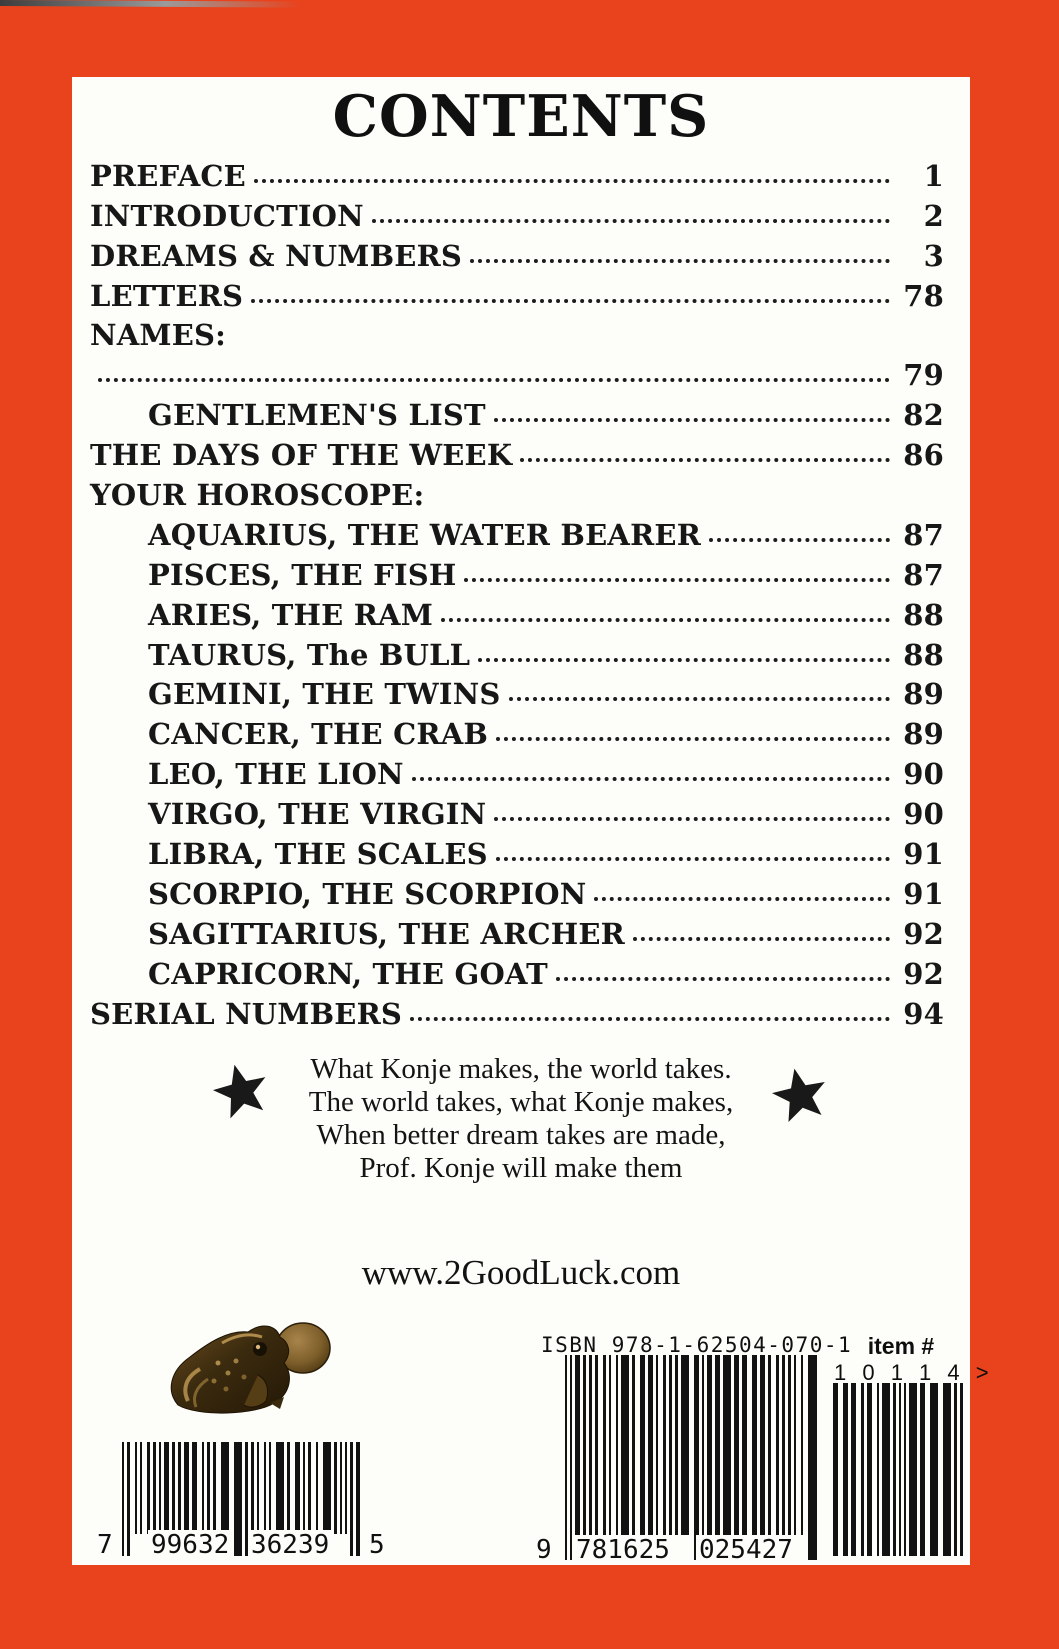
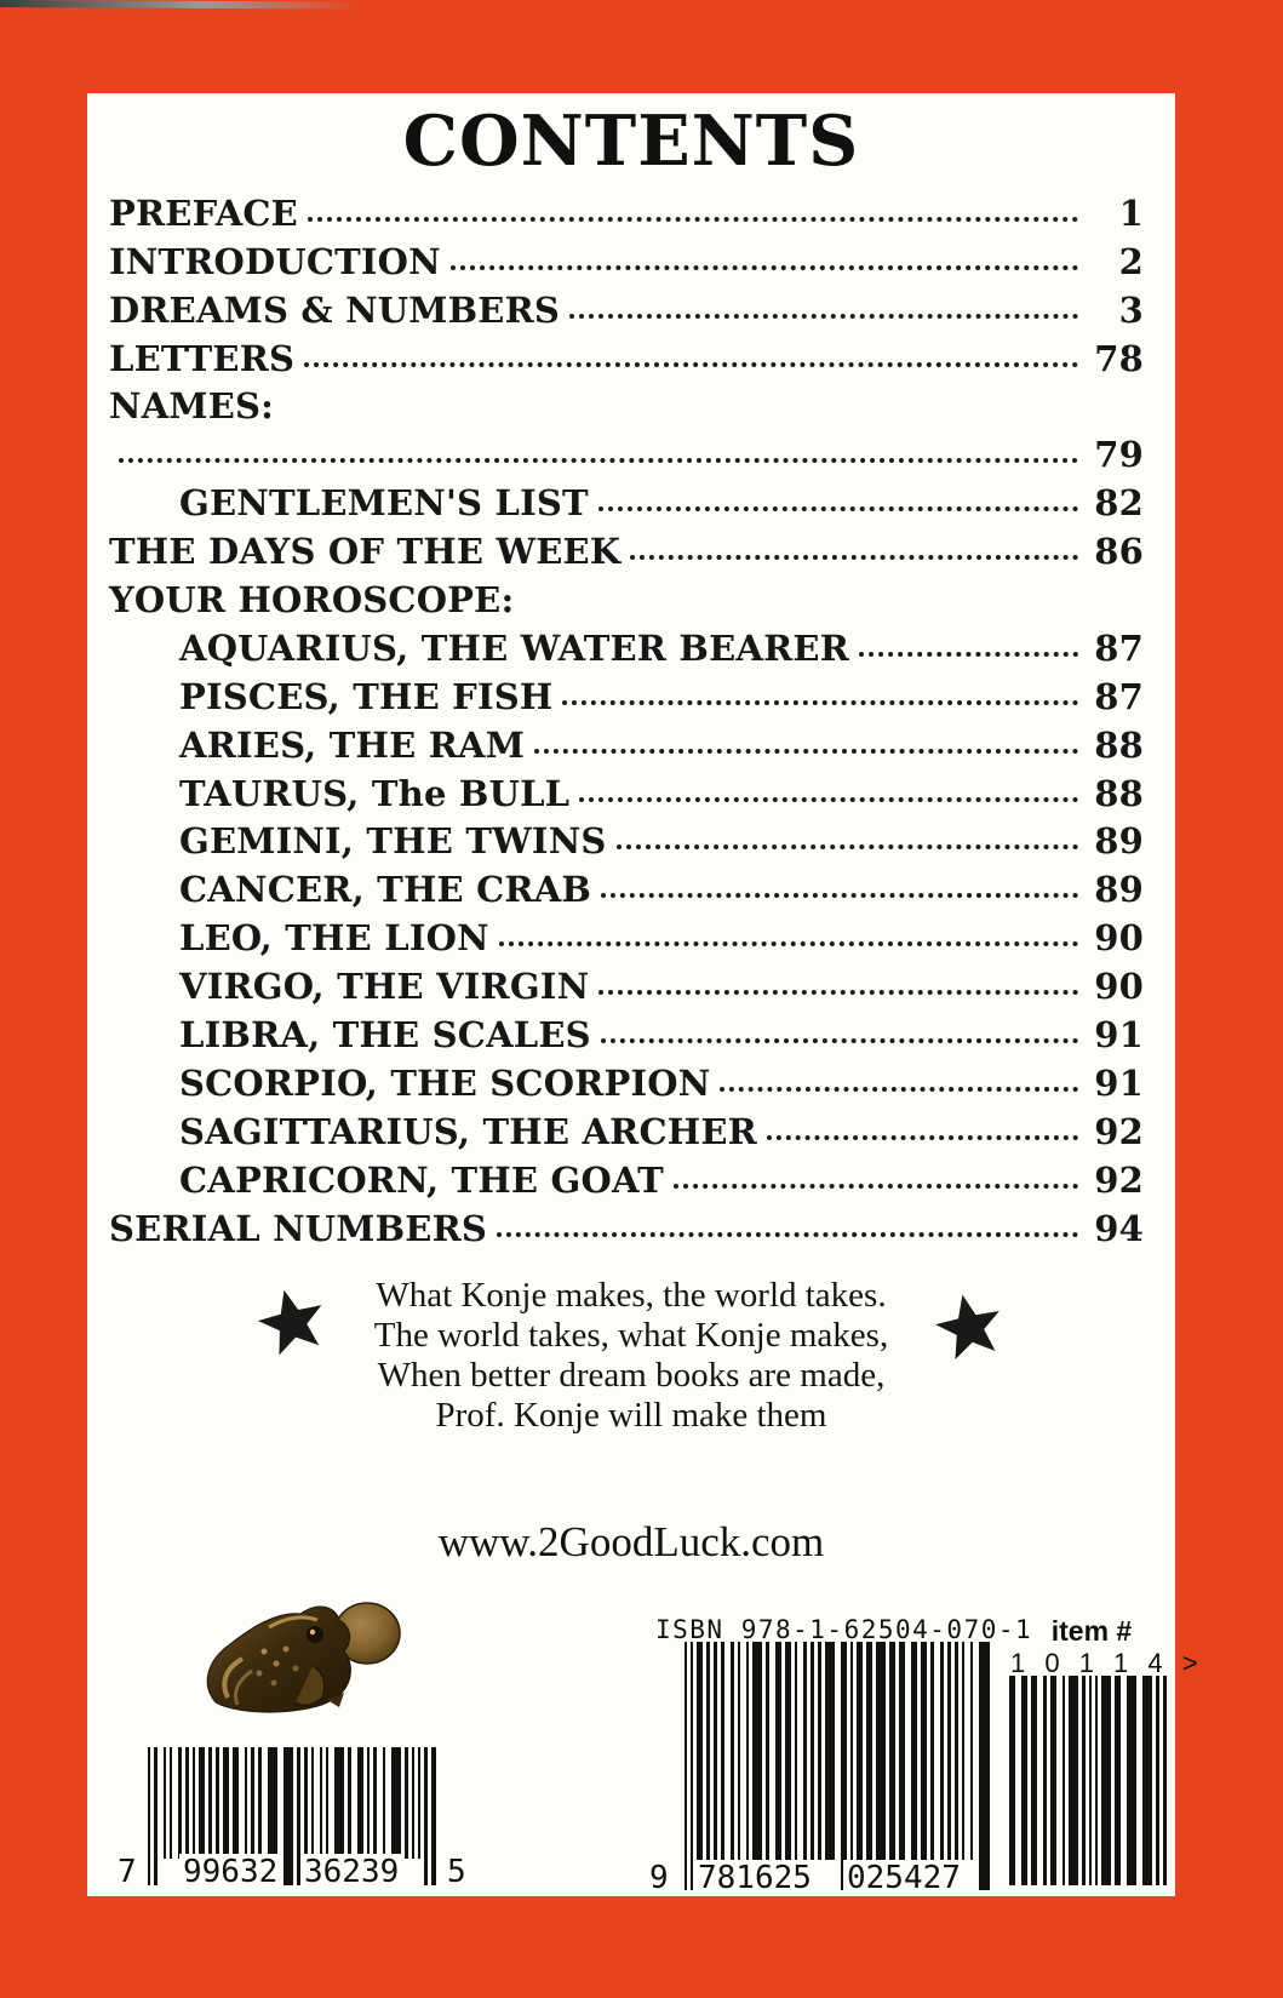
  CONTENTS
  PREFACE
  1
  INTRODUCTION
  2
  DREAMS & NUMBERS
  3
  LETTERS
  78
  NAMES:
  79
  GENTLEMEN'S LIST
  82
  THE DAYS OF THE WEEK
  86
  YOUR HOROSCOPE:
  AQUARIUS, THE WATER BEARER
  87
  PISCES, THE FISH
  87
  ARIES, THE RAM
  88
  TAURUS, The BULL
  88
  GEMINI, THE TWINS
  89
  CANCER, THE CRAB
  89
  LEO, THE LION
  90
  VIRGO, THE VIRGIN
  90
  LIBRA, THE SCALES
  91
  SCORPIO, THE SCORPION
  91
  SAGITTARIUS, THE ARCHER
  92
  CAPRICORN, THE GOAT
  92
  SERIAL NUMBERS
  94
  What Konje makes, the world takes.
  The world takes, what Konje makes,
- When better dream takes are made,
+ When better dream books are made,
  Prof. Konje will make them
  www.2GoodLuck.com
  7
  99632
  36239
  5
  ISBN 978-1-62504-070
  9
  781625
  025427
  item #
  1 0 1 1 4 >
